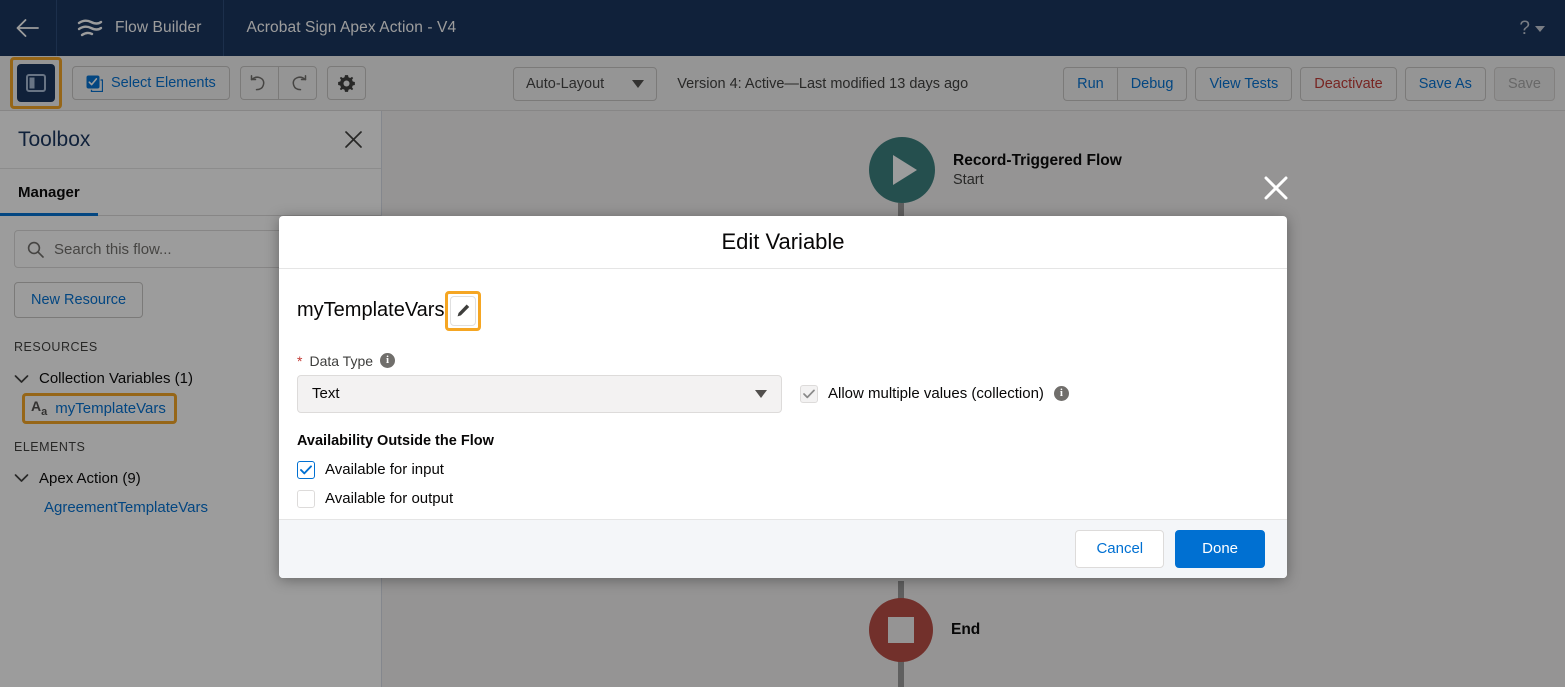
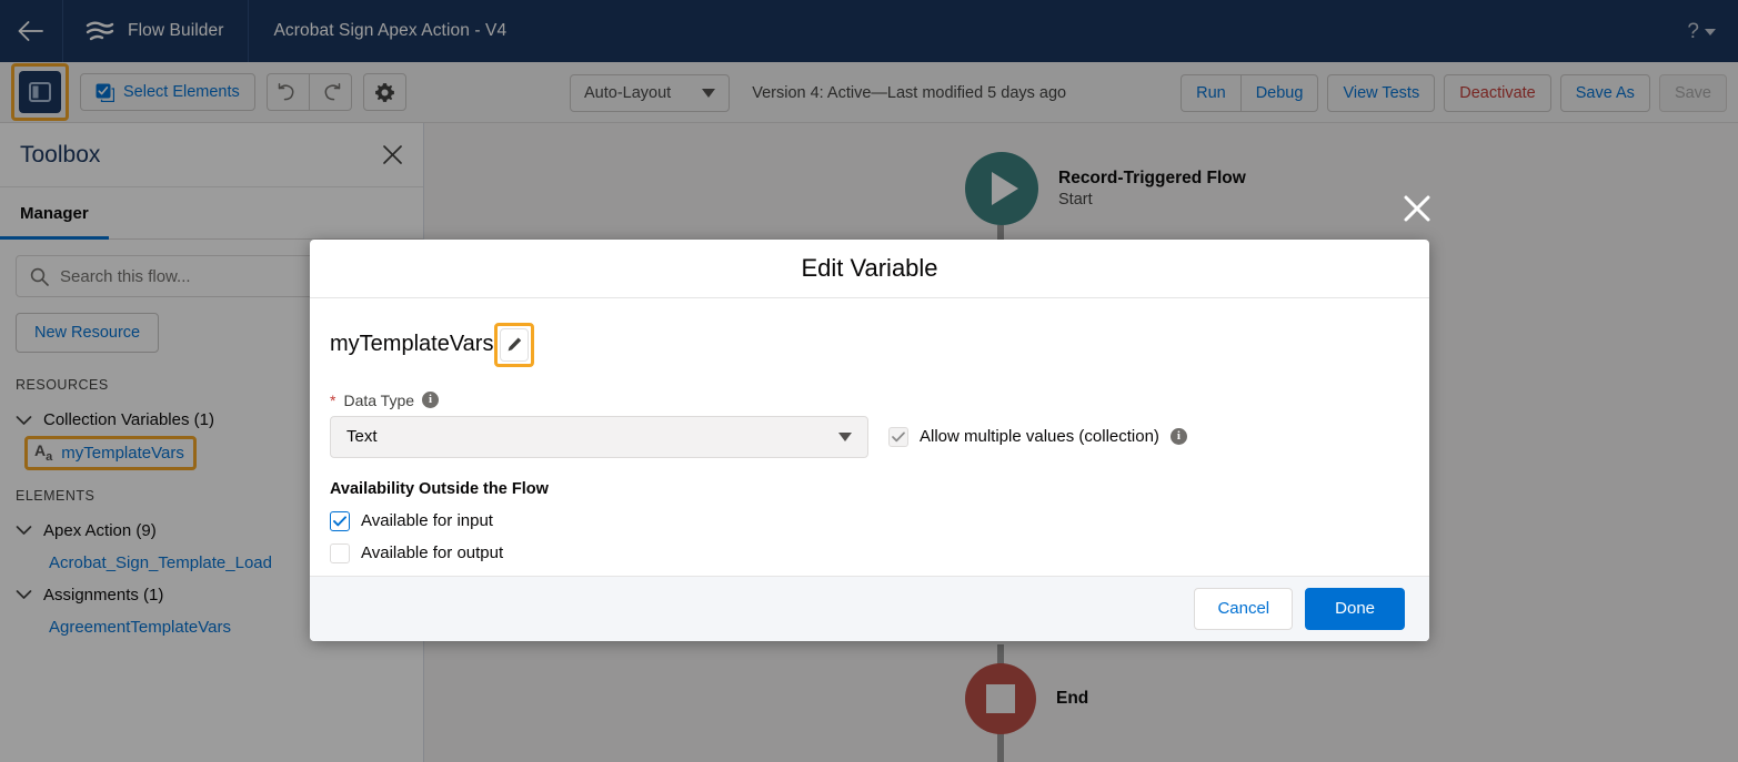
  Flow Builder
  Acrobat Sign Apex Action - V4
  ?
  Select Elements
  Auto-Layout
- Version 4: Active—Last modified 13 days ago
+ Version 4: Active—Last modified 5 days ago
  Run
  Debug
  View Tests
  Deactivate
  Save As
  Save
  Toolbox
  Manager
  Search this flow...
  New Resource
  RESOURCES
  Collection Variables (1)
  Aa
  myTemplateVars
  ELEMENTS
  Apex Action (9)
+ Acrobat_Sign_Template_Load
+ Assignments (1)
  AgreementTemplateVars
  Record-Triggered Flow
  Start
  End
  Edit Variable
  myTemplateVars
  *
  Data Type
  i
  Text
  Allow multiple values (collection)
  i
  Availability Outside the Flow
  Available for input
  Available for output
  Cancel
  Done
